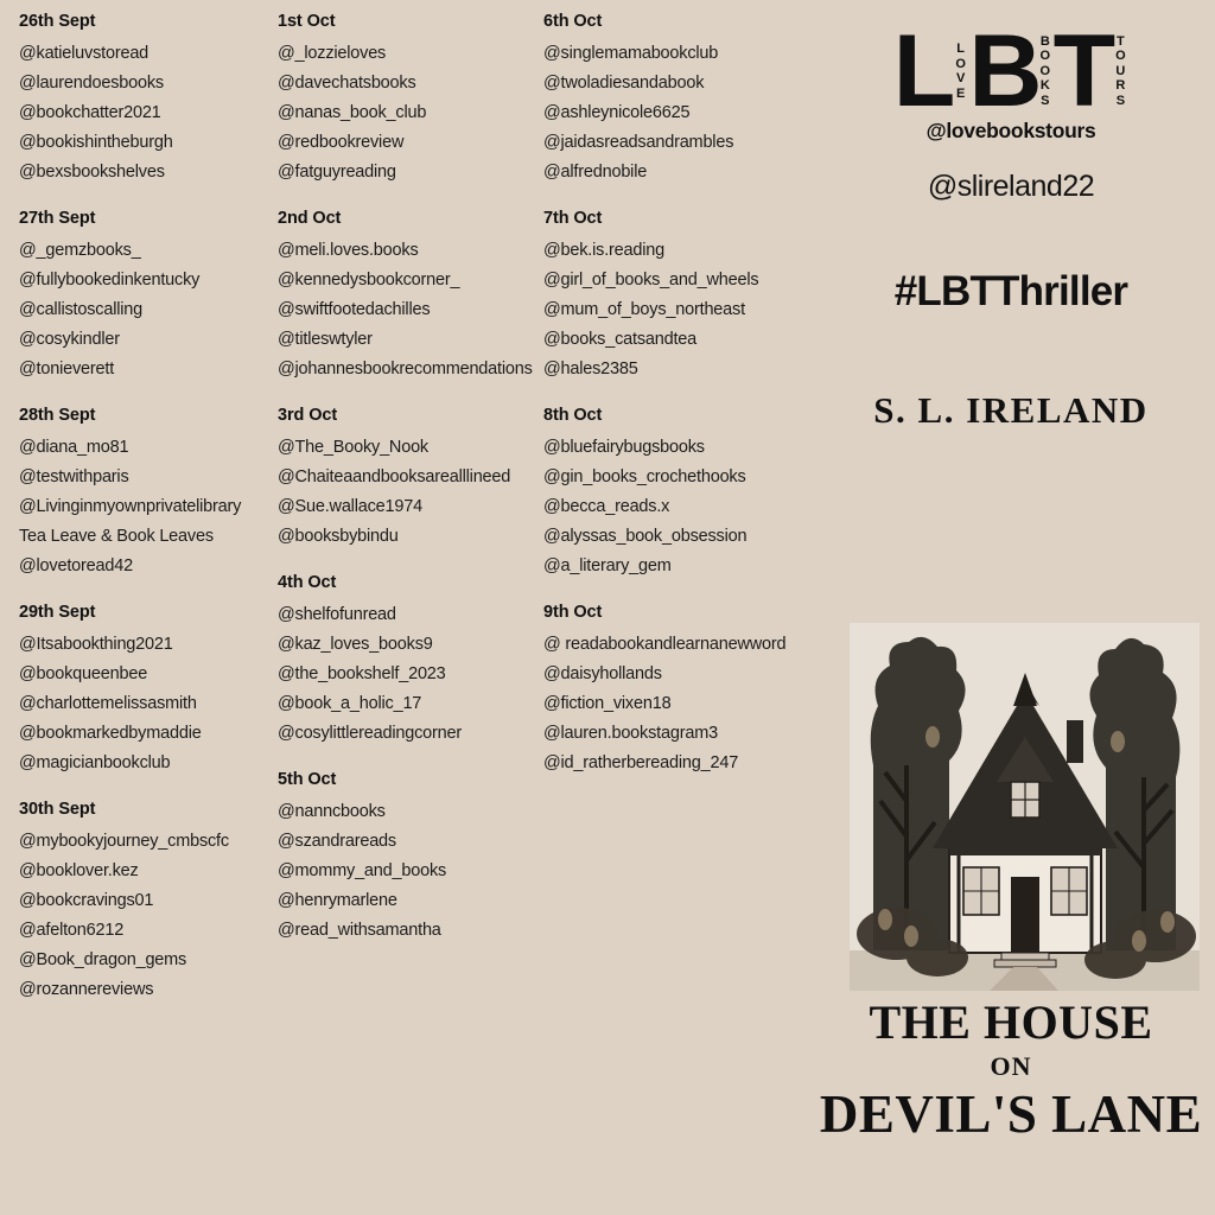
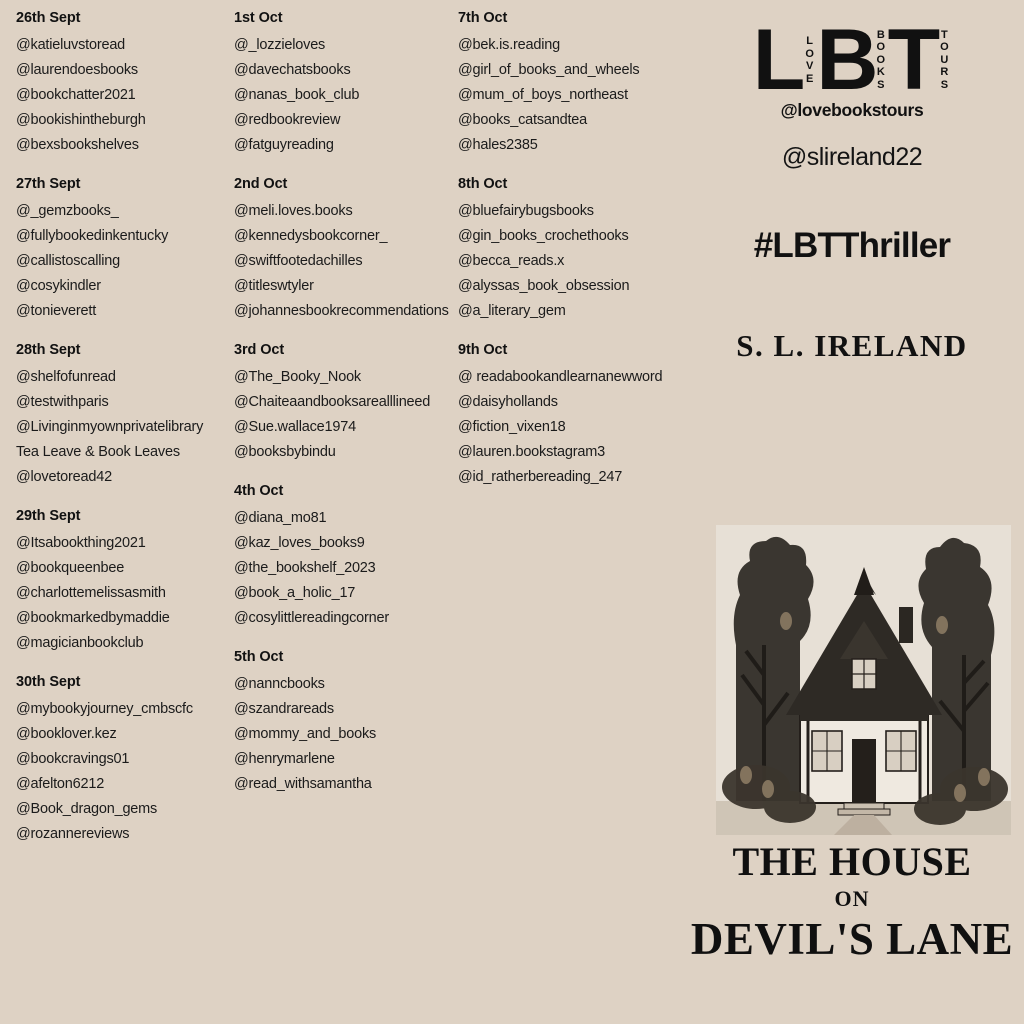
  26th Sept
  @katieluvstoread
  @laurendoesbooks
  @bookchatter2021
  @bookishintheburgh
  @bexsbookshelves
  27th Sept
  @_gemzbooks_
  @fullybookedinkentucky
  @callistoscalling
  @cosykindler
  @tonieverett
  28th Sept
- @diana_mo81
+ @shelfofunread
  @testwithparis
  @Livinginmyownprivatelibrary
  Tea Leave & Book Leaves
  @lovetoread42
  29th Sept
  @Itsabookthing2021
  @bookqueenbee
  @charlottemelissasmith
  @bookmarkedbymaddie
  @magicianbookclub
  30th Sept
  @mybookyjourney_cmbscfc
  @booklover.kez
  @bookcravings01
  @afelton6212
  @Book_dragon_gems
  @rozannereviews
  1st Oct
  @_lozzieloves
  @davechatsbooks
  @nanas_book_club
  @redbookreview
  @fatguyreading
  2nd Oct
  @meli.loves.books
  @kennedysbookcorner_
  @swiftfootedachilles
  @titleswtyler
  @johannesbookrecommendations
  3rd Oct
  @The_Booky_Nook
  @Chaiteaandbooksarealllineed
  @Sue.wallace1974
  @booksbybindu
  4th Oct
- @shelfofunread
+ @diana_mo81
  @kaz_loves_books9
  @the_bookshelf_2023
  @book_a_holic_17
  @cosylittlereadingcorner
  5th Oct
  @nanncbooks
  @szandrareads
  @mommy_and_books
  @henrymarlene
  @read_withsamantha
- 6th Oct
- @singlemamabookclub
- @twoladiesandabook
- @ashleynicole6625
- @jaidasreadsandrambles
- @alfrednobile
  7th Oct
  @bek.is.reading
  @girl_of_books_and_wheels
  @mum_of_boys_northeast
  @books_catsandtea
  @hales2385
  8th Oct
  @bluefairybugsbooks
  @gin_books_crochethooks
  @becca_reads.x
  @alyssas_book_obsession
  @a_literary_gem
  9th Oct
  @ readabookandlearnanewword
  @daisyhollands
  @fiction_vixen18
  @lauren.bookstagram3
  @id_ratherbereading_247
  L
  L
  O
  V
  E
  B
  B
  O
  O
  K
  S
  T
  T
  O
  U
  R
  S
  @lovebookstours
  @slireland22
  #LBTThriller
  S. L. IRELAND
  THE HOUSE
  ON
  DEVIL'S LANE
